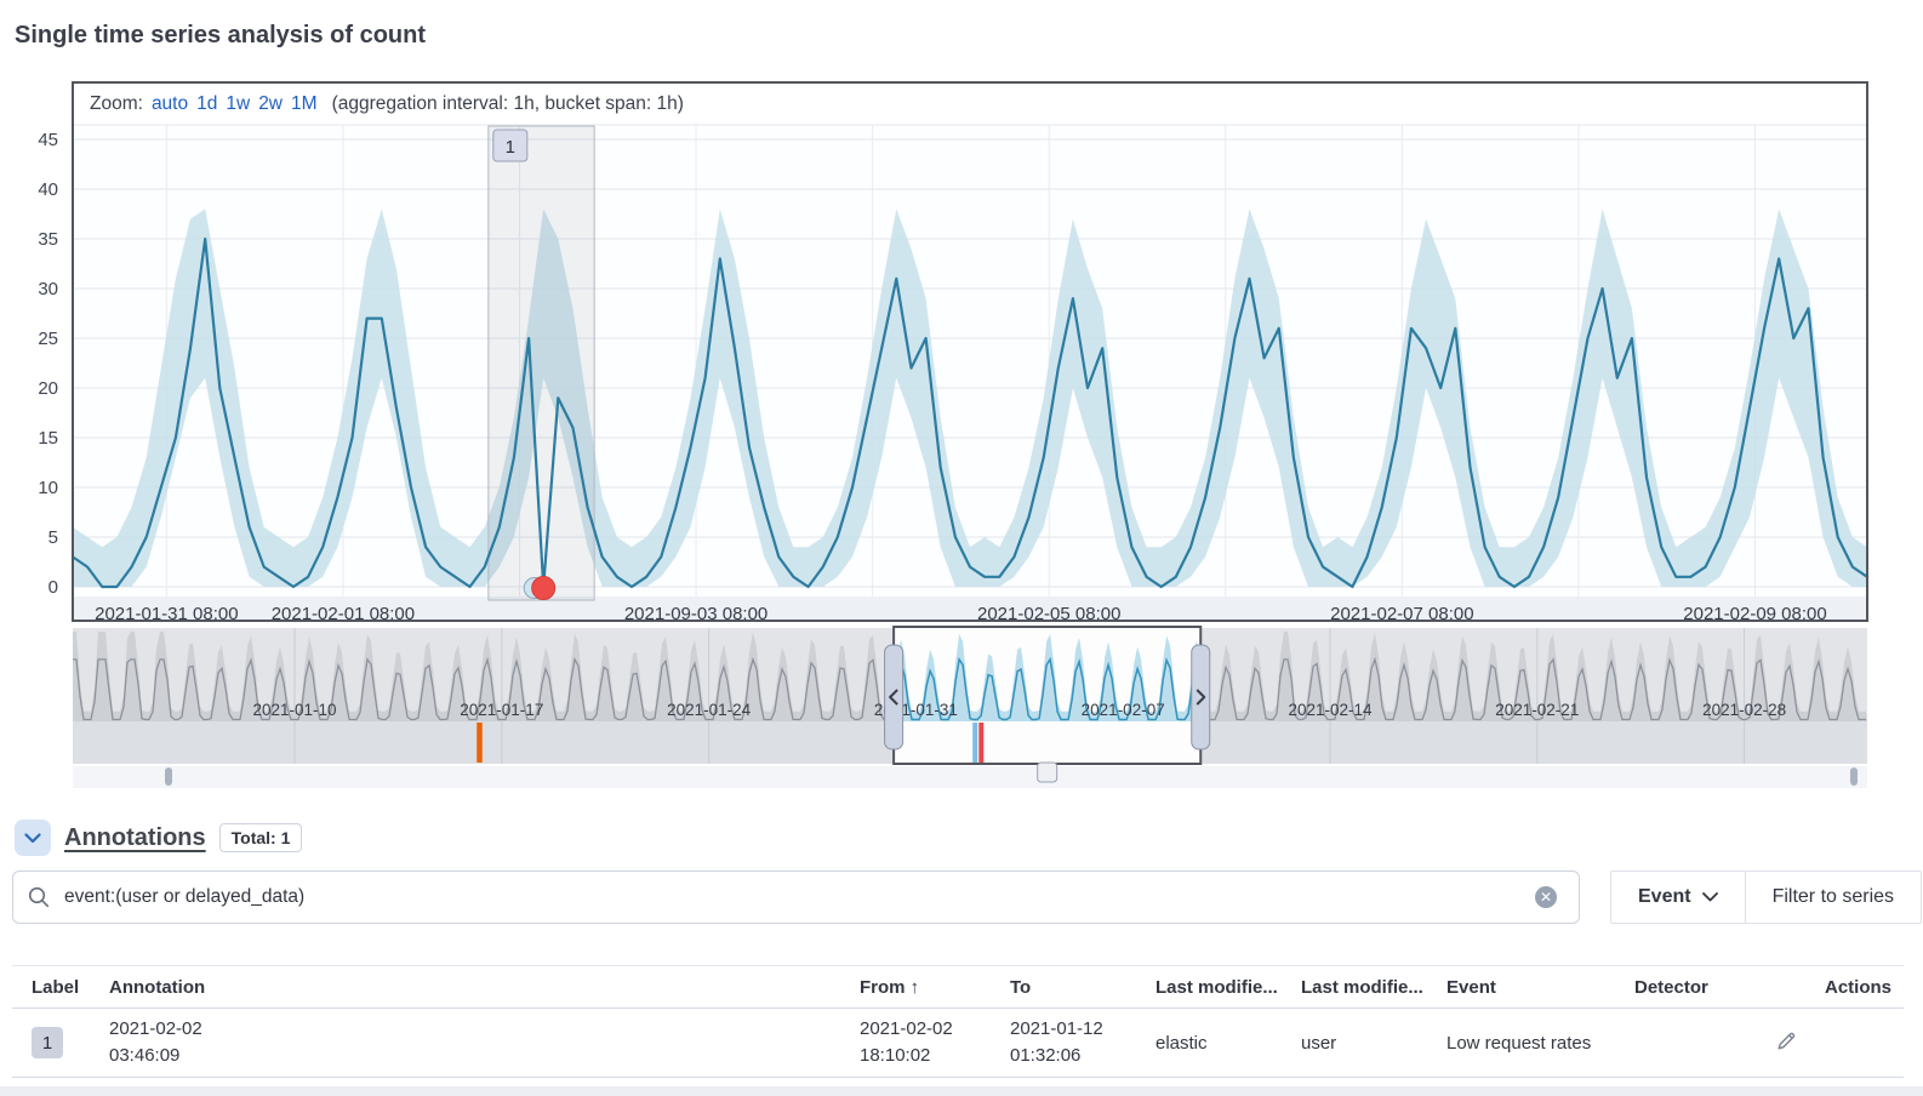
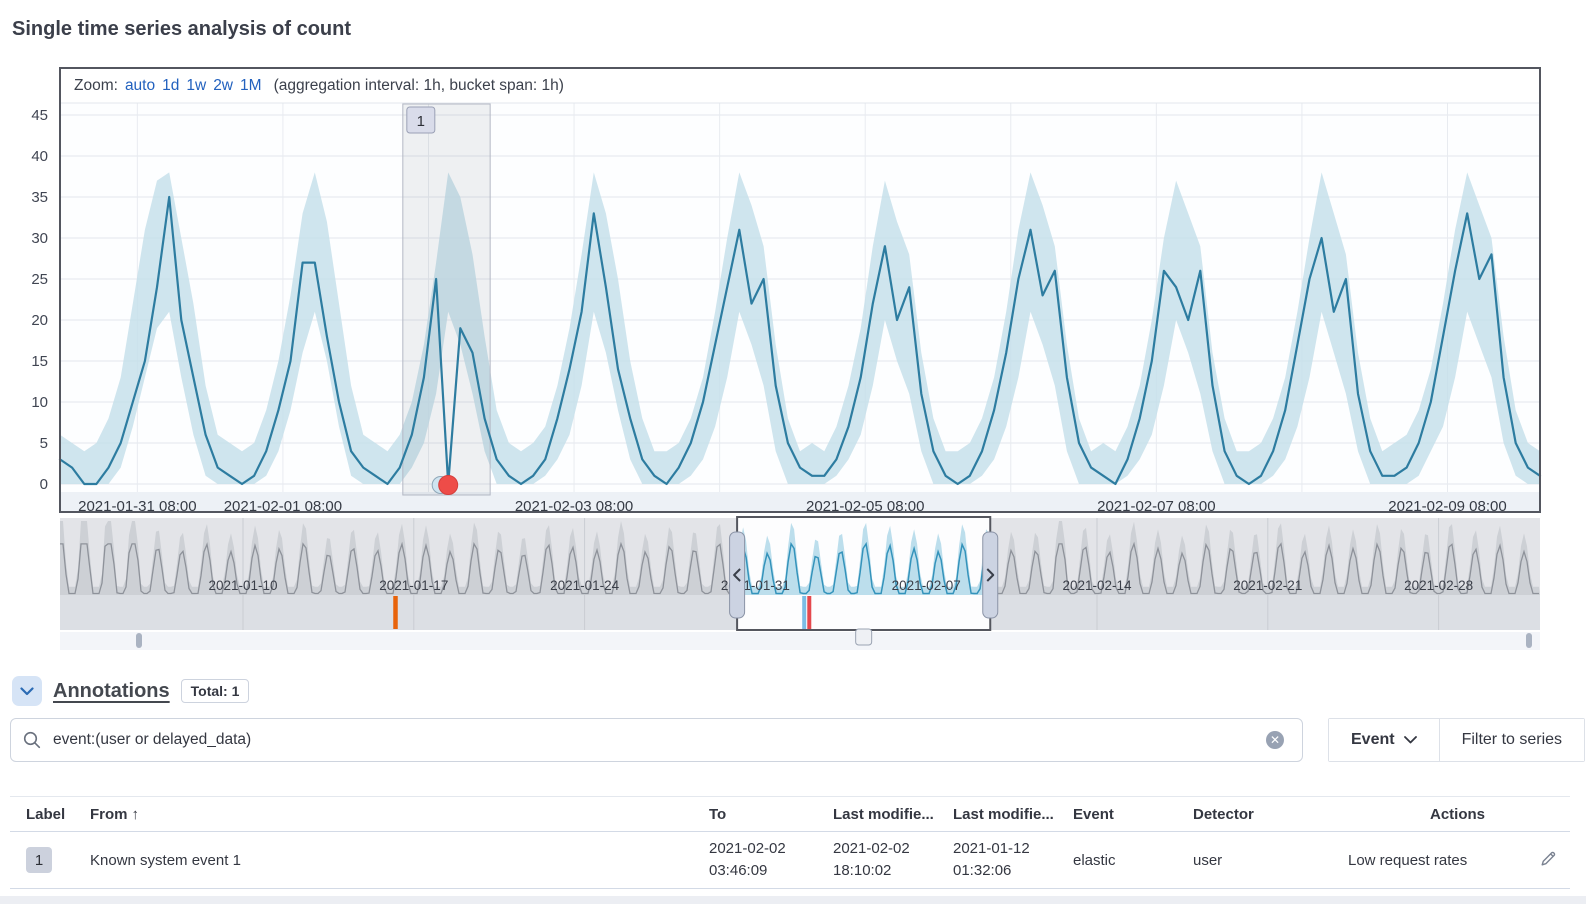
  Single time series analysis of count
  0
  5
  10
  15
  20
  25
  30
  35
  40
  45
  2021-01-31 08:00
  2021-02-01 08:00
- 2021-09-03 08:00
+ 2021-02-03 08:00
  2021-02-05 08:00
  2021-02-07 08:00
  2021-02-09 08:00
  1
  2021-01-10
  2021-01-17
  2021-01-24
  21-01-31
  2021-02-07
  2021-02-14
  2021-02-21
  2021-02-28
  Zoom: auto 1d 1w 2w 1M (aggregation interval: 1h, bucket span: 1h)
  Annotations
  Total: 1
  event:(user or delayed_data)
  ✕
  Event
  Filter to series
  Label
- Annotation
  From ↑
  To
  Last modifie...
  Last modifie...
  Event
  Detector
  Actions
  1
+ Known system event 1
  2021-02-02
  03:46:09
  2021-02-02
  18:10:02
  2021-01-12
  01:32:06
  elastic
  user
  Low request rates
